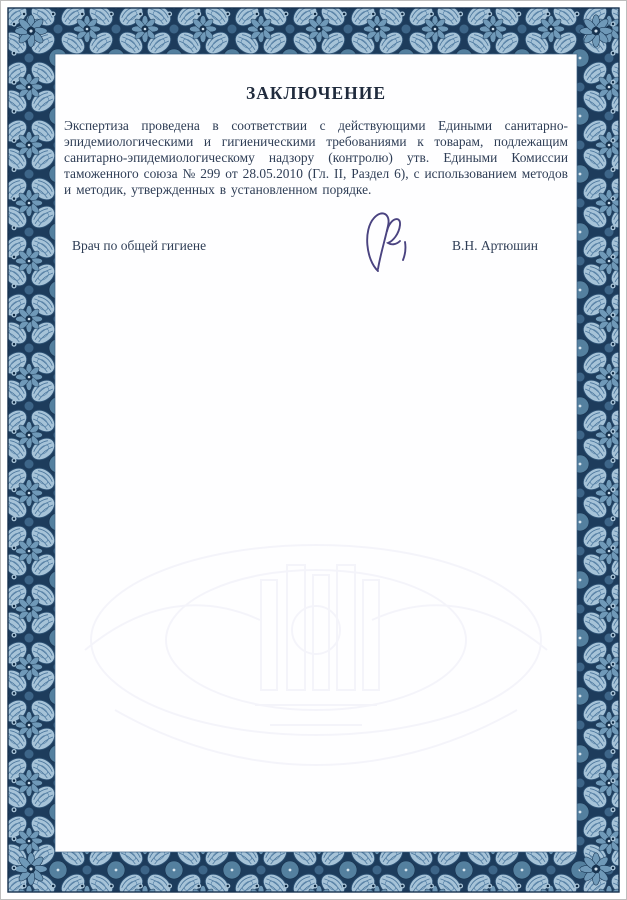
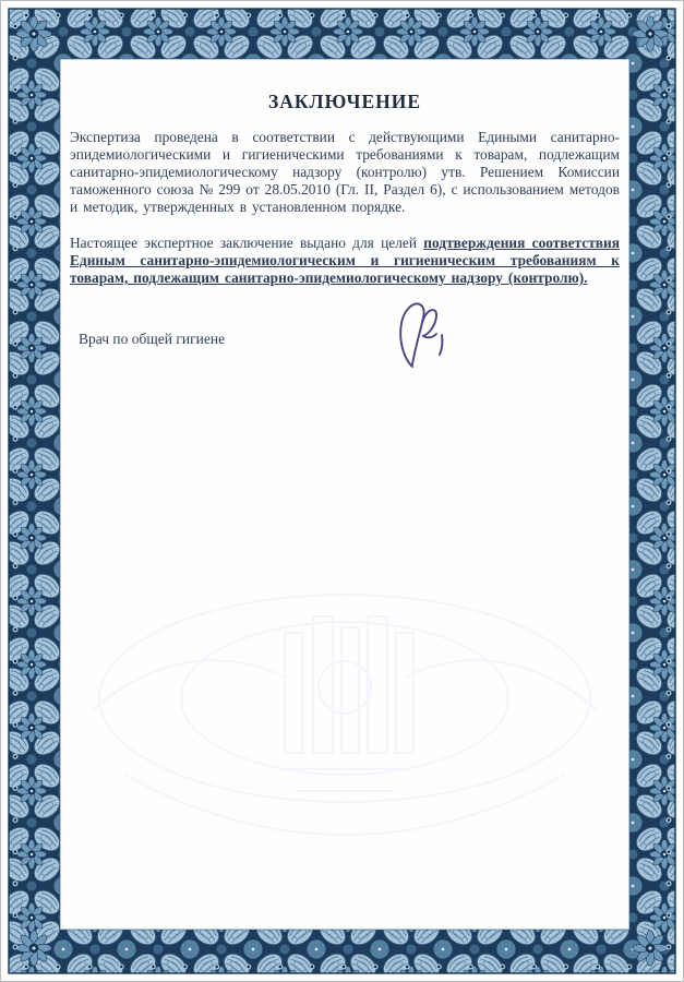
  ЗАКЛЮЧЕНИЕ
- Экспертиза проведена в соответствии с действующими Едиными санитарно-эпидемиологическими и гигиеническими требованиями к товарам, подлежащим санитарно-эпидемиологическому надзору (контролю) утв. Едиными Комиссии таможенного союза № 299 от 28.05.2010 (Гл. II, Раздел 6), с использованием методов и методик, утвержденных в установленном порядке.
+ Экспертиза проведена в соответствии с действующими Едиными санитарно-эпидемиологическими и гигиеническими требованиями к товарам, подлежащим санитарно-эпидемиологическому надзору (контролю) утв. Решением Комиссии таможенного союза № 299 от 28.05.2010 (Гл. II, Раздел 6), с использованием методов и методик, утвержденных в установленном порядке.
+ Настоящее экспертное заключение выдано для целей подтверждения соответствия Единым санитарно-эпидемиологическим и гигиеническим требованиям к товарам, подлежащим санитарно-эпидемиологическому надзору (контролю).
  Врач по общей гигиене
- В.Н. Артюшин
